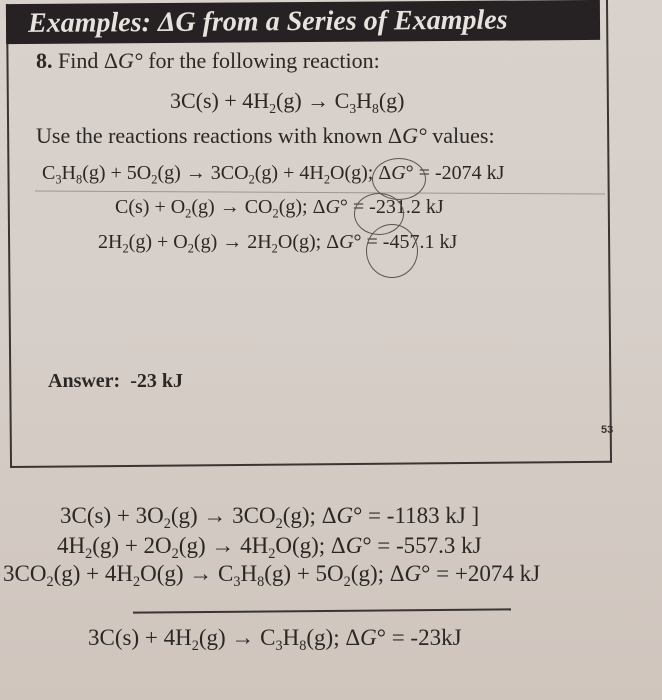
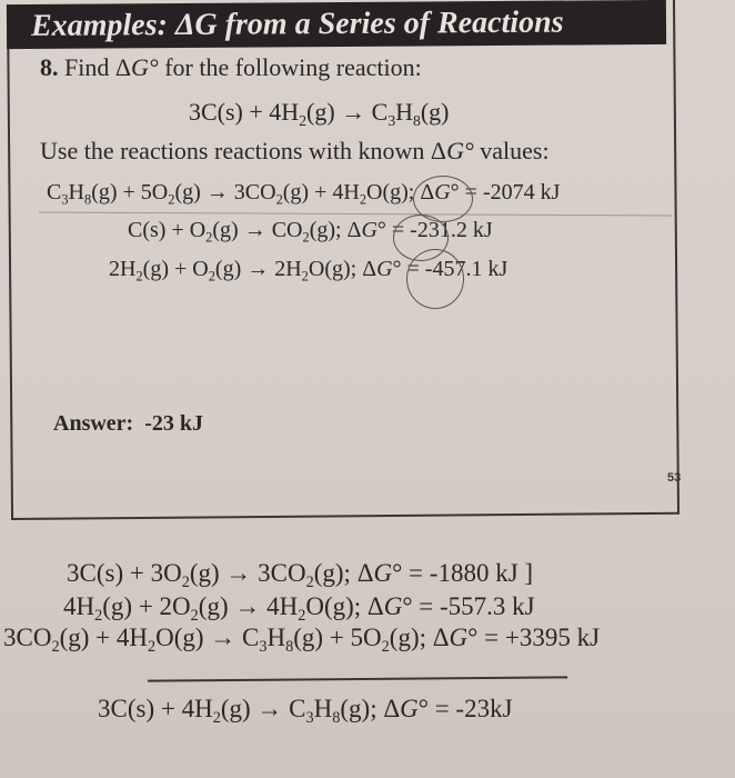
- Examples: ΔG from a Series of Examples
+ Examples: ΔG from a Series of Reactions
  8. Find ΔG° for the following reaction:
  3C(s) + 4H2(g) → C3H8(g)
  Use the reactions reactions with known ΔG° values:
  C3H8(g) + 5O2(g) → 3CO2(g) + 4H2O(g); ΔG° = -2074 kJ
  C(s) + O2(g) → CO2(g); ΔG° = -231.2 kJ
  2H2(g) + O2(g) → 2H2O(g); ΔG° = -457.1 kJ
  Answer: -23 kJ
  53
- 3C(s) + 3O2(g) → 3CO2(g); ΔG° = -1183 kJ ]
+ 3C(s) + 3O2(g) → 3CO2(g); ΔG° = -1880 kJ ]
  4H2(g) + 2O2(g) → 4H2O(g); ΔG° = -557.3 kJ
- 3CO2(g) + 4H2O(g) → C3H8(g) + 5O2(g); ΔG° = +2074 kJ
+ 3CO2(g) + 4H2O(g) → C3H8(g) + 5O2(g); ΔG° = +3395 kJ
  3C(s) + 4H2(g) → C3H8(g); ΔG° = -23kJ
